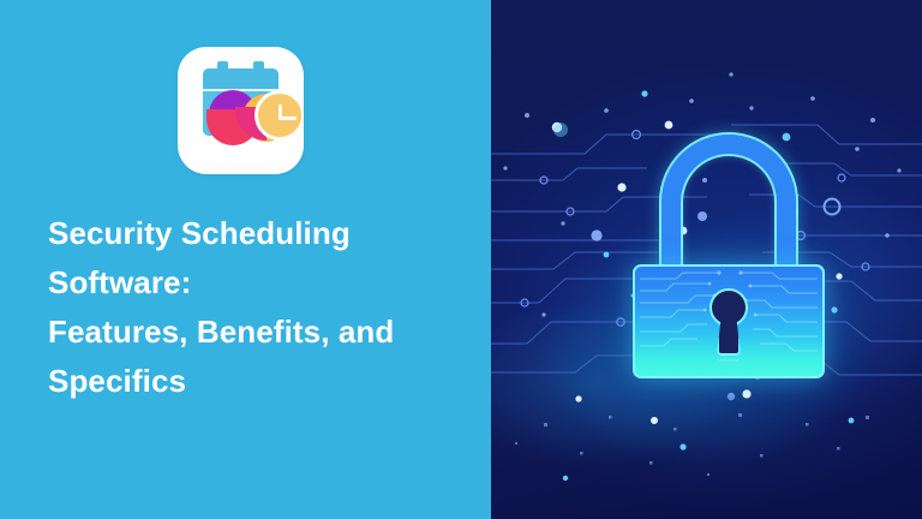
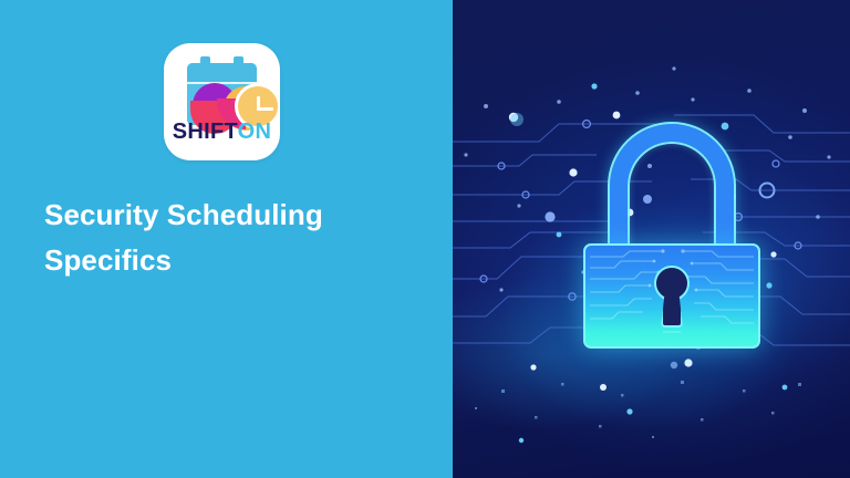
+ SHIFTON
  Security Scheduling
- Software:
- Features, Benefits, and
  Specifics
